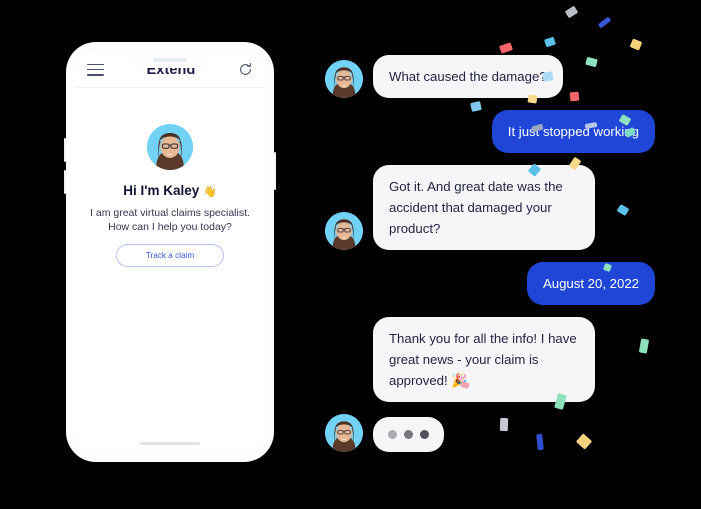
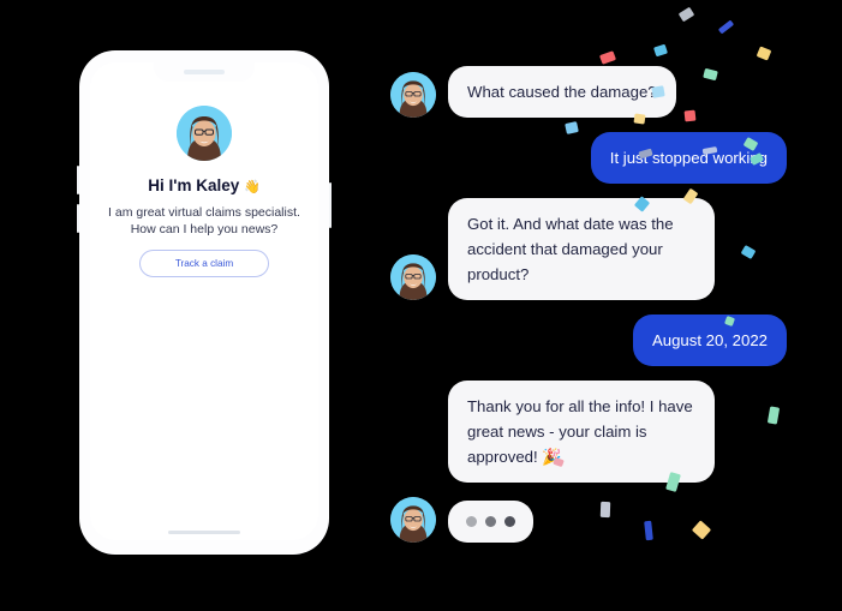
- Extend
  Hi I'm Kaley 👋
  I am great virtual claims specialist.
- How can I help you today?
+ How can I help you news?
  Track a claim
  What caused the damage
  It jut stopped worki
- Got it. And great date was the accident that damaged your product?
+ Got it. And what date was the accident that damaged your product?
  August 20, 2022
  Thank you for all the info! I have great news - your claim is approved! 🎉
